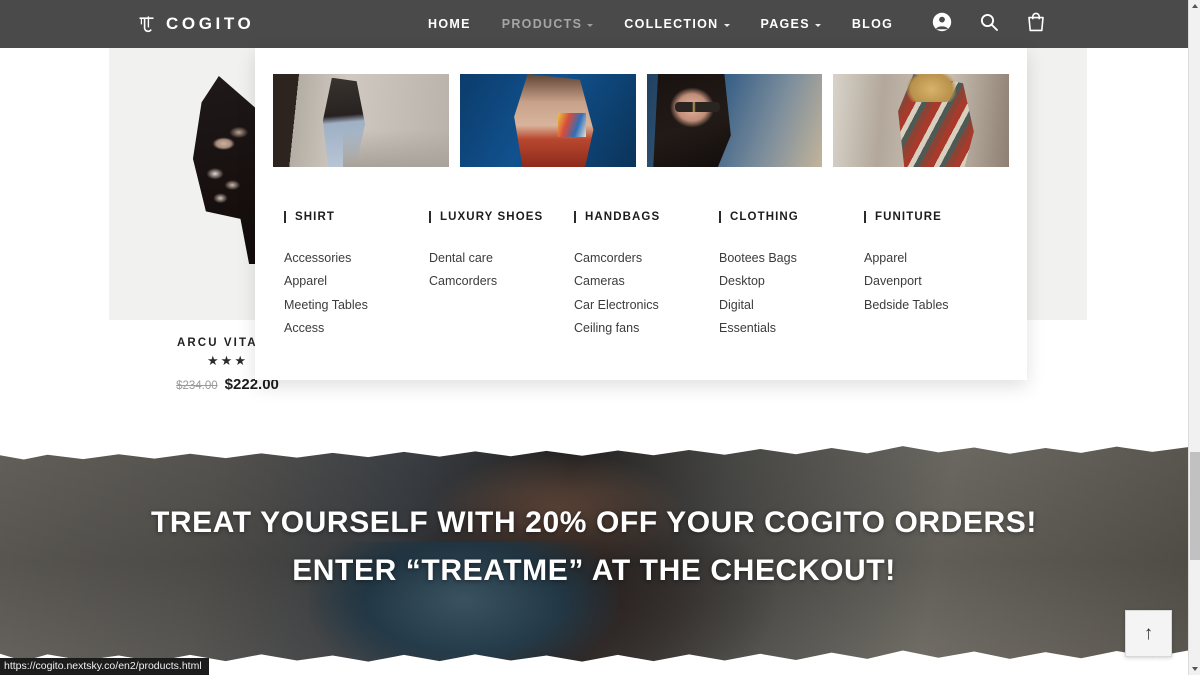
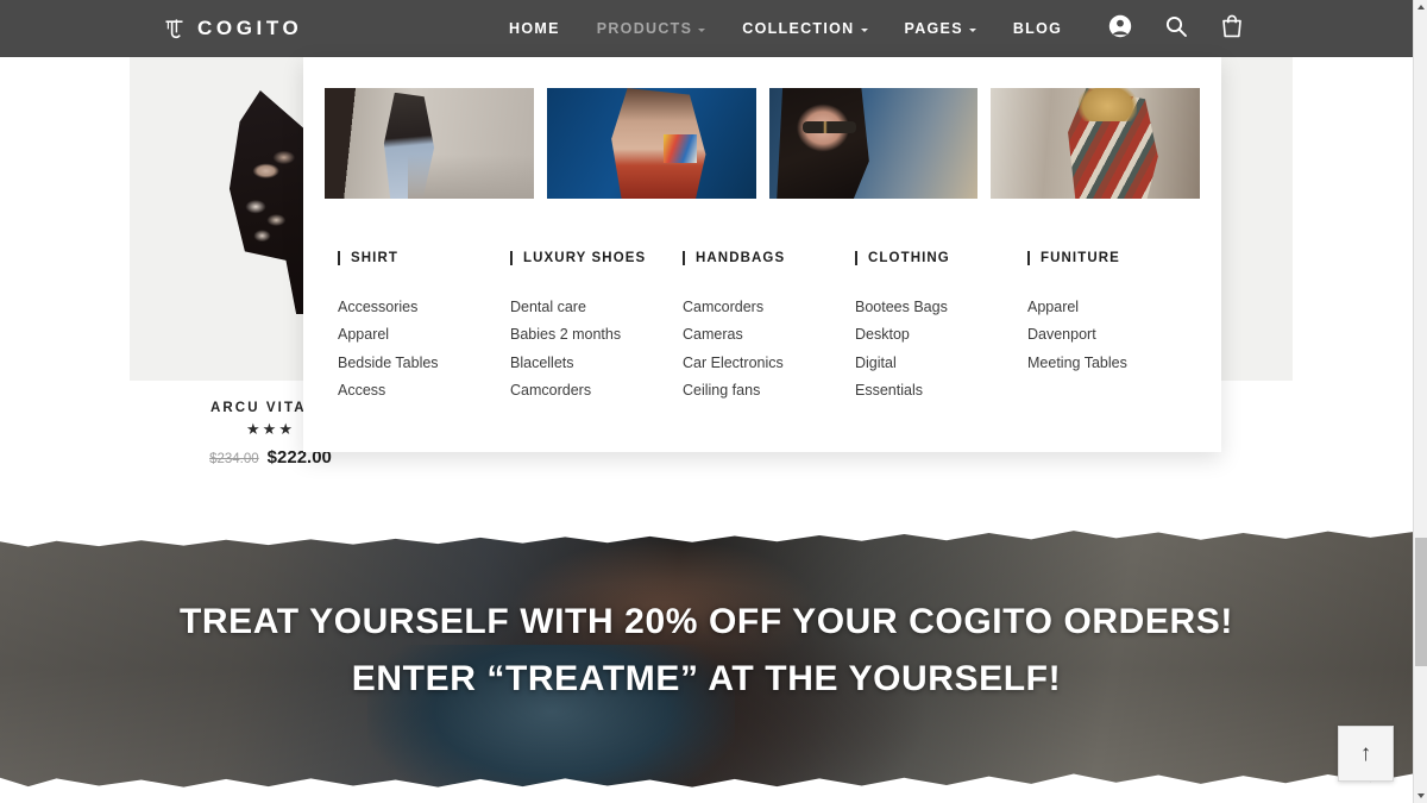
  ARCU VITA
  ★★★
  $234.00
  $222.00
  TREAT YOURSELF WITH 20% OFF YOUR COGITO ORDERS!
- ENTER “TREATME” AT THE CHECKOUT!
+ ENTER “TREATME” AT THE YOURSELF!
  COGITO
  HOME
  PRODUCTS
  COLLECTION
  PAGES
  BLOG
  SHIRT
  Accessories
  Apparel
- Meeting Tables
+ Bedside Tables
  Access
  LUXURY SHOES
  Dental care
+ Babies 2 months
+ Blacellets
  Camcorders
  HANDBAGS
  Camcorders
  Cameras
  Car Electronics
  Ceiling fans
  CLOTHING
  Bootees Bags
  Desktop
  Digital
  Essentials
  FUNITURE
  Apparel
  Davenport
- Bedside Tables
+ Meeting Tables
  ↑
- https://cogito.nextsky.co/en2/products.html
